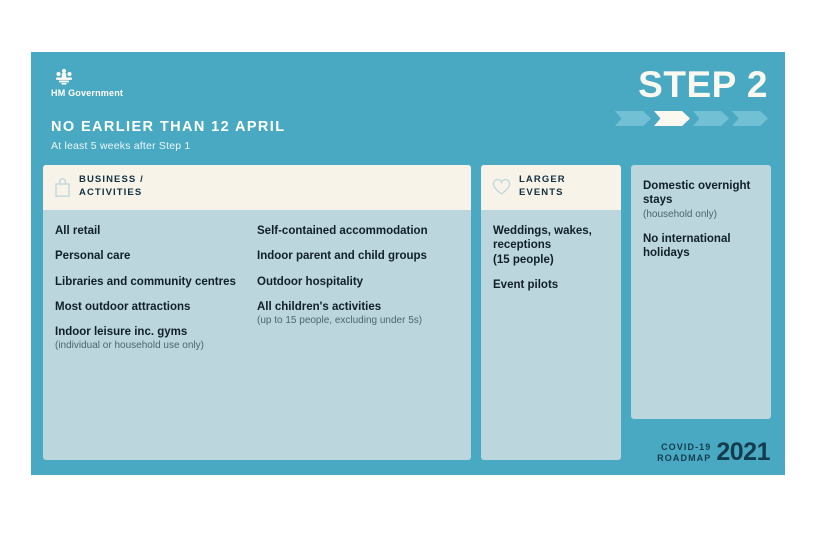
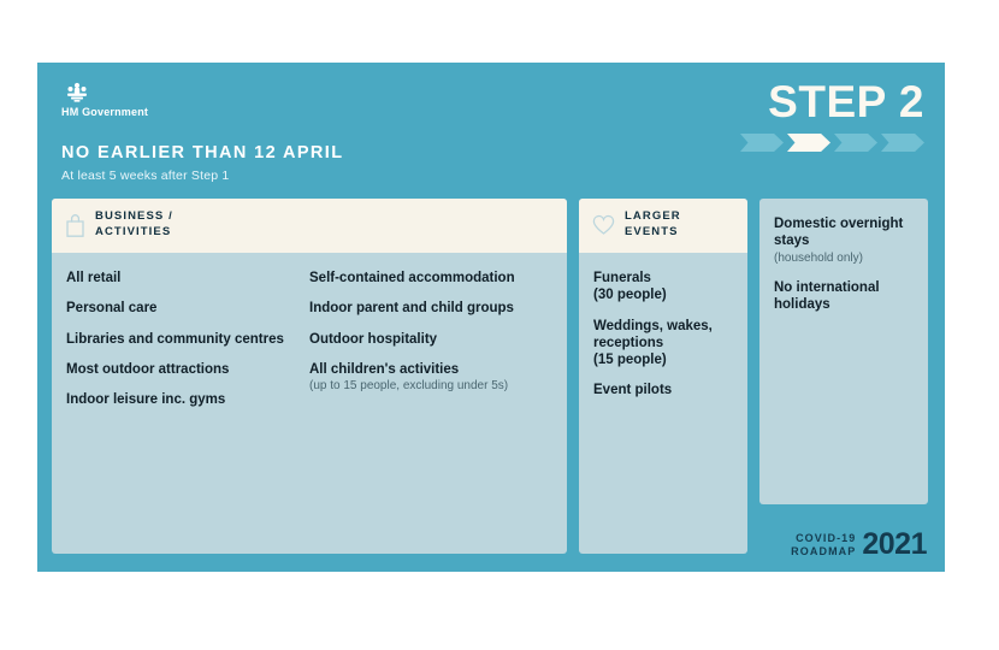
  HM Government
  NO EARLIER THAN 12 APRIL
  At least 5 weeks after Step 1
  STEP 2
  BUSINESS /
  ACTIVITIES
  All retail
  Personal care
  Libraries and community centres
  Most outdoor attractions
  Indoor leisure inc. gyms
- (individual or household use only)
  Self-contained accommodation
  Indoor parent and child groups
  Outdoor hospitality
  All children's activities
  (up to 15 people, excluding under 5s)
  LARGER
  EVENTS
+ Funerals
+ (30 people)
  Weddings, wakes, receptions
  (15 people)
  Event pilots
  Domestic overnight stays
  (household only)
  No international holidays
  COVID-19
  ROADMAP
  2021
